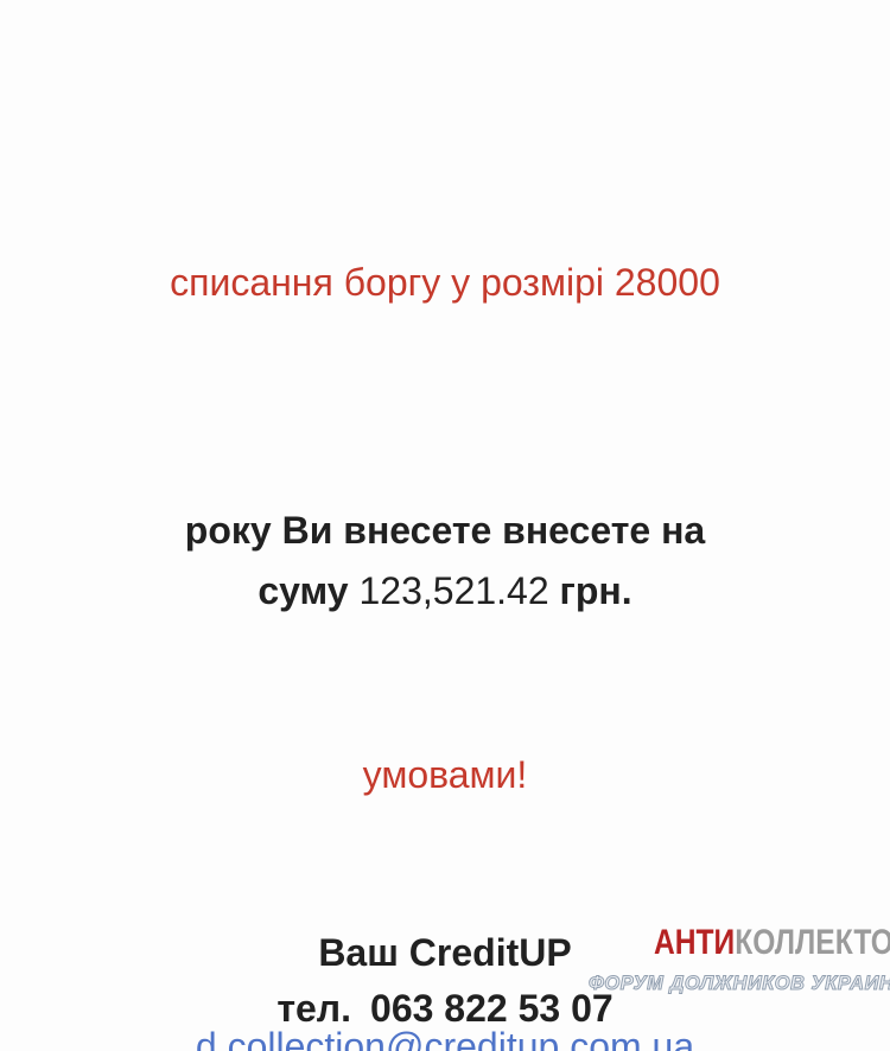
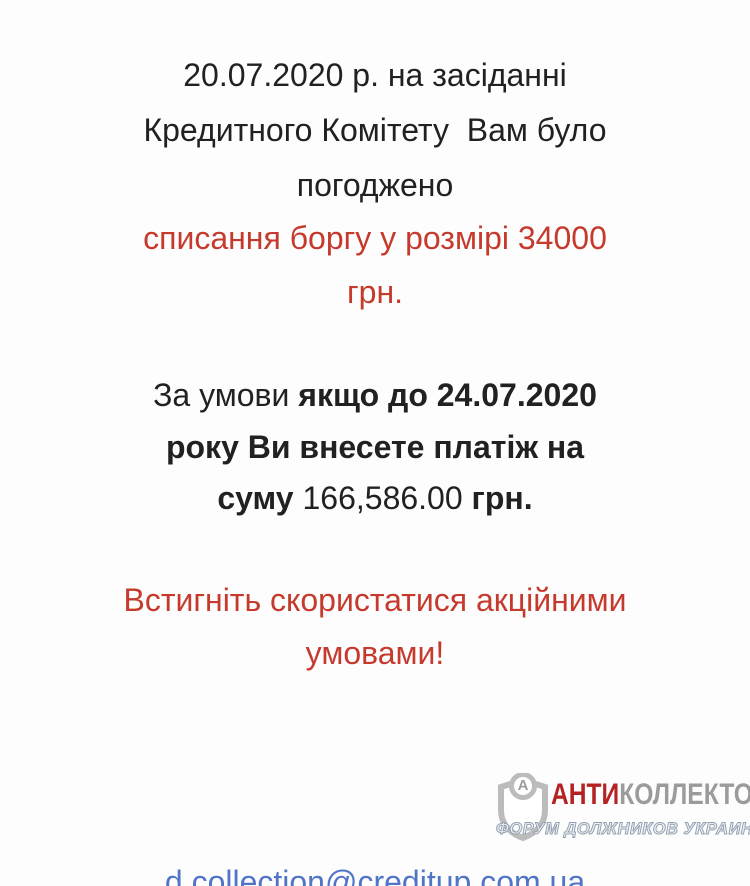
+ 20.07.2020 р. на засіданні
+ Кредитного Комітету Вам було
+ погоджено
- списання боргу у розмірі 28000
+ списання боргу у розмірі 34000
+ грн.
+ За умови якщо до 24.07.2020
- року Ви внесете внесете на
+ року Ви внесете платіж на
- суму 123,521.42 грн.
+ суму 166,586.00 грн.
+ Встигніть скористатися акційними
  умовами!
- Ваш CreditUP
- тел. 063 822 53 07
  d.collection@creditup.com.ua
+ A
  АНТИКОЛЛЕКТО
  ФОРУМ ДОЛЖНИКОВ УКРАИН
